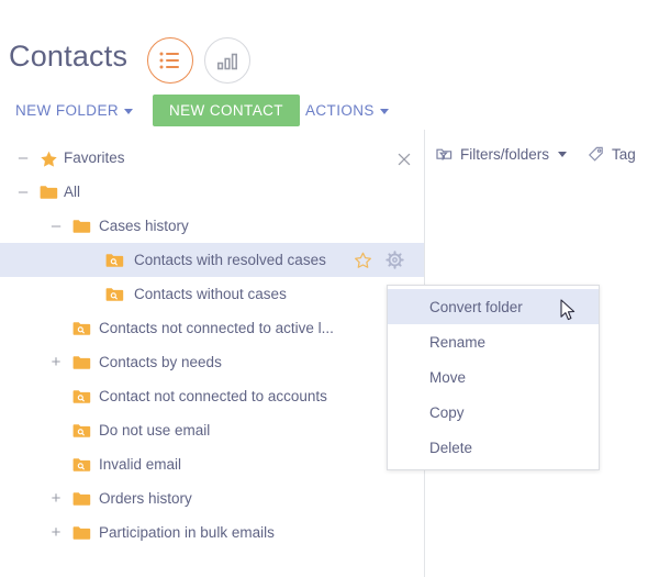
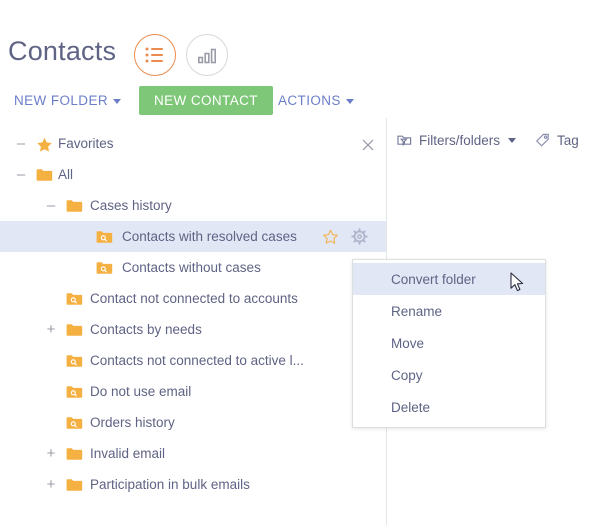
  Contacts
  NEW FOLDER
  NEW CONTACT
  ACTIONS
  Filters/folders
  Tag
  –
  Favorites
  –
  All
  –
  Cases history
  Contacts with resolved cases
  Contacts without cases
- Contacts not connected to active l...
+ Contact not connected to accounts
  +
  Contacts by needs
- Contact not connected to accounts
+ Contacts not connected to active l...
  Do not use email
- Invalid email
+ Orders history
  +
- Orders history
+ Invalid email
  +
  Participation in bulk emails
  Convert folder
  Rename
  Move
  Copy
  Delete
